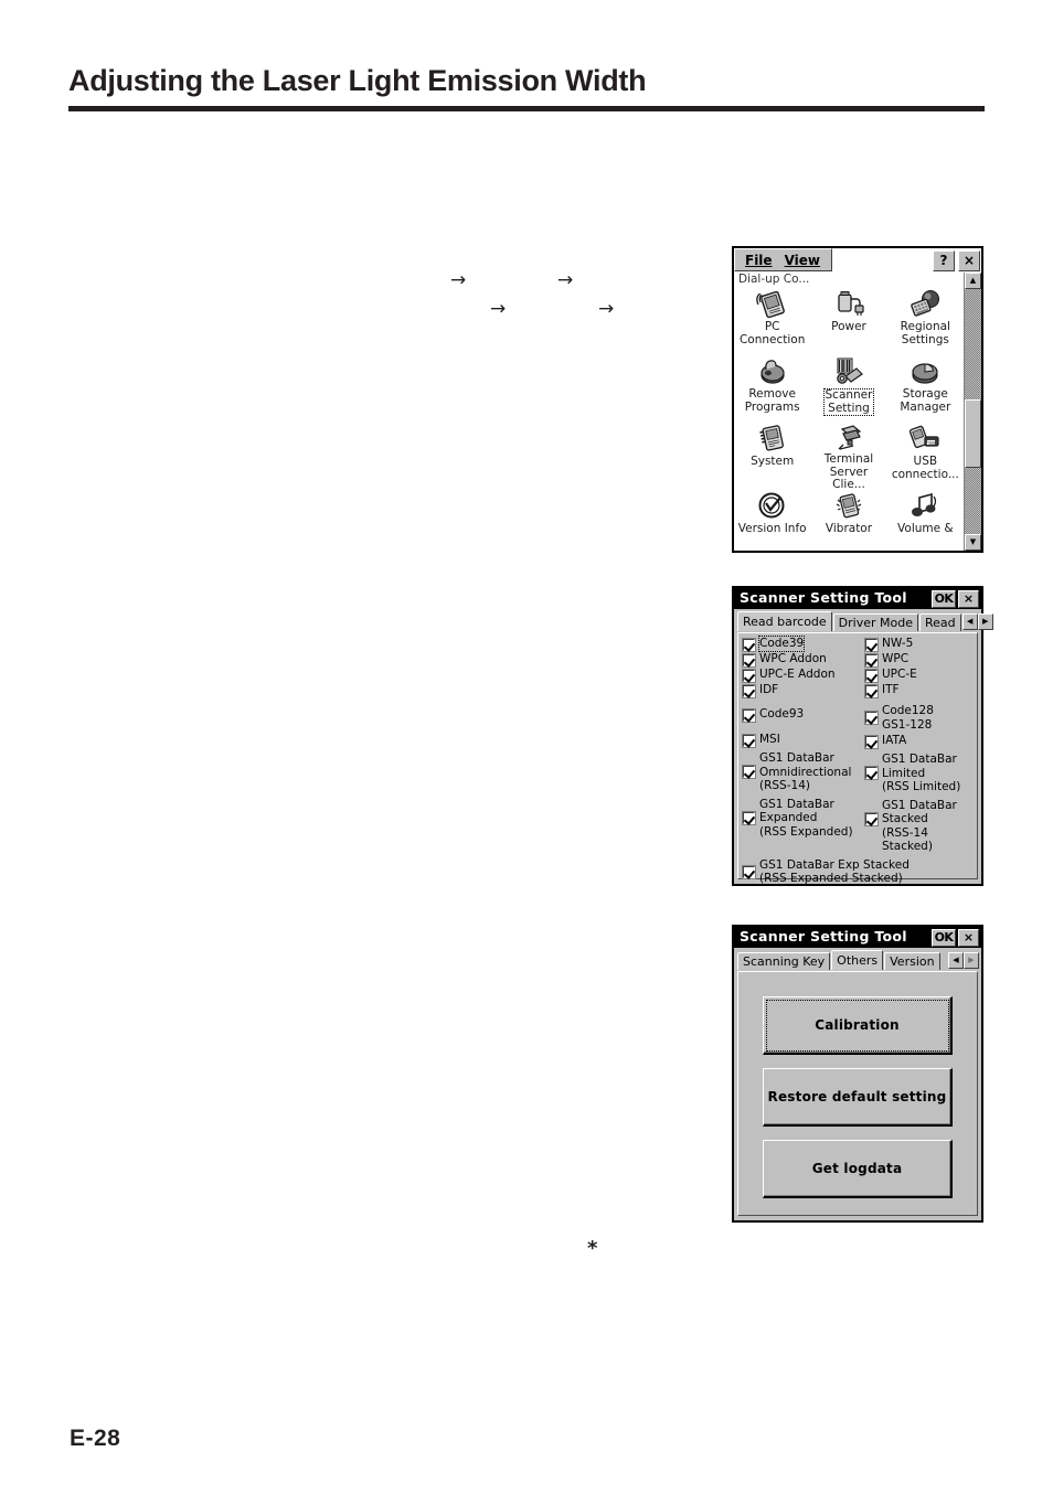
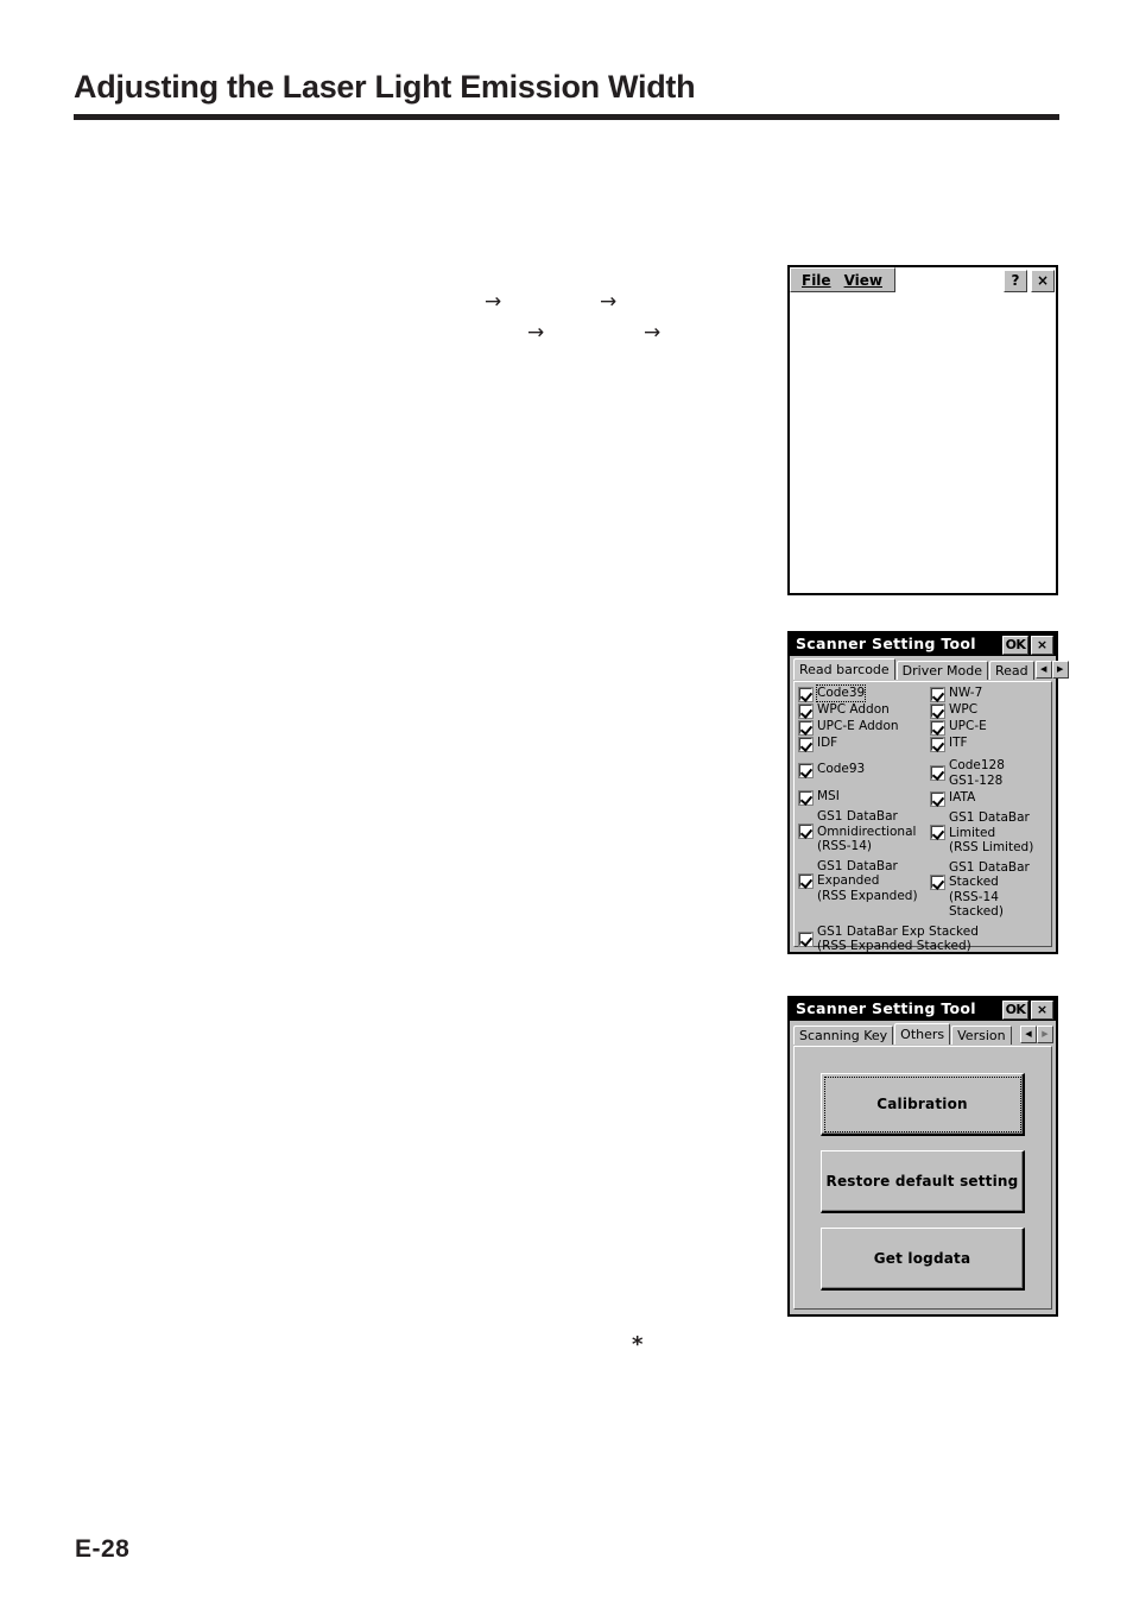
  Adjusting the Laser Light Emission Width
  →
  →
  →
  →
  *
  File
  View
  ?
  ×
- Dial-up Co...
- PC
- Connection
- Power
- Regional
- Settings
- Remove
- Programs
- Scanner
- Setting
- Storage
- Manager
- System
- Terminal
- Server Clie...
- USB
- connectio...
- Version Info
- Vibrator
- Volume &
- ▲
- ▼
  Scanner Setting Tool
  OK
  ×
  Read barcode
  Driver Mode
  Read
  ◀
  ▶
  Code39
  WPC Addon
  UPC-E Addon
  IDF
  Code93
  MSI
  GS1 DataBar
  Omnidirectional
  (RSS-14)
  GS1 DataBar
  Expanded
  (RSS Expanded)
- NW-5
+ NW-7
  WPC
  UPC-E
  ITF
  Code128
  GS1-128
  IATA
  GS1 DataBar
  Limited
  (RSS Limited)
  GS1 DataBar
  Stacked
  (RSS-14 Stacked)
  GS1 DataBar Exp Stacked
  (RSS Expanded Stacked)
  Scanner Setting Tool
  OK
  ×
  Scanning Key
  Others
  Version
  ◀
  ▶
  Calibration
  Restore default setting
  Get logdata
  E-28
